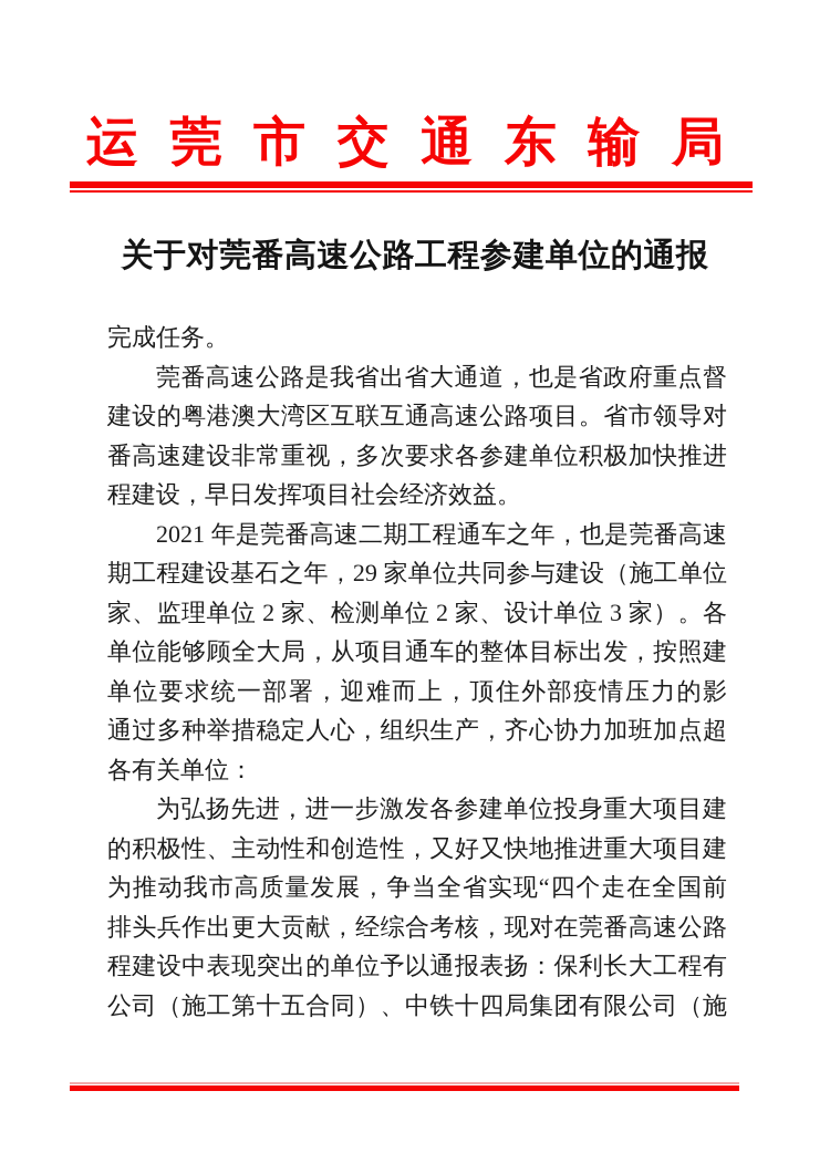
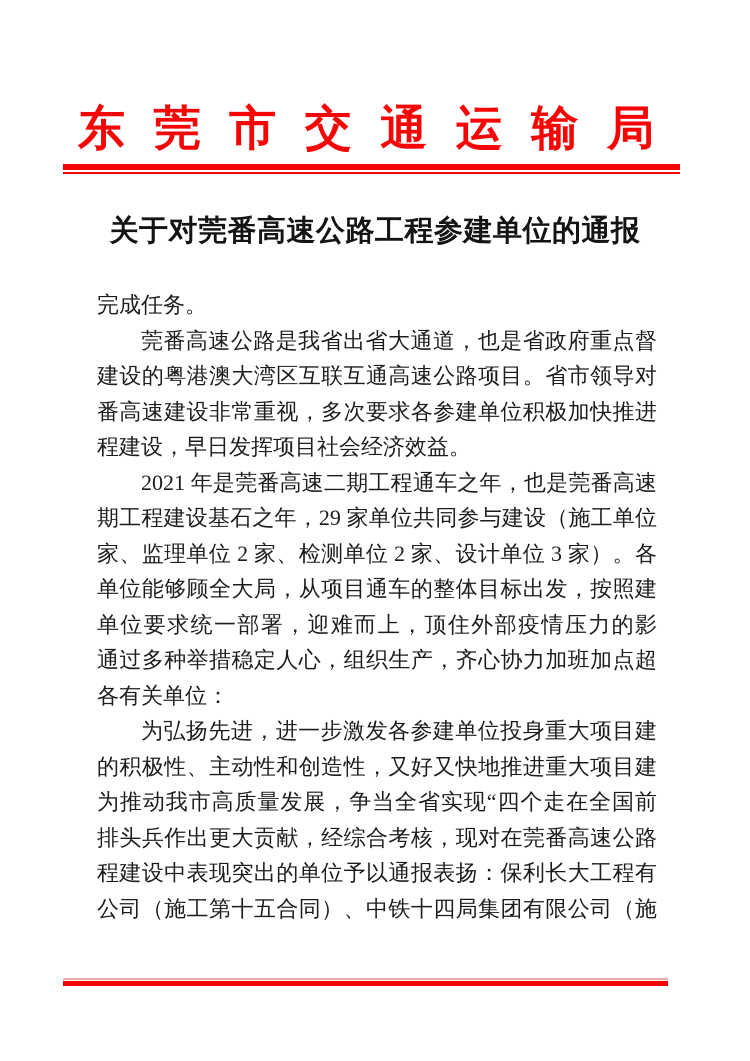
- 运
+ 东
  莞
  市
  交
  通
- 东
+ 运
  输
  局
  关于对莞番高速公路工程参建单位的通报
  完成任务。
  莞番高速公路是我省出省大通道，也是省政府重点督
  建设的粤港澳大湾区互联互通高速公路项目。省市领导对
  番高速建设非常重视，多次要求各参建单位积极加快推进
  程建设，早日发挥项目社会经济效益。
  2021 年是莞番高速二期工程通车之年，也是莞番高速
  期工程建设基石之年，29 家单位共同参与建设（施工单位
  家、监理单位 2 家、检测单位 2 家、设计单位 3 家）。各
  单位能够顾全大局，从项目通车的整体目标出发，按照建
  单位要求统一部署，迎难而上，顶住外部疫情压力的影
  通过多种举措稳定人心，组织生产，齐心协力加班加点超
  各有关单位：
  为弘扬先进，进一步激发各参建单位投身重大项目建
  的积极性、主动性和创造性，又好又快地推进重大项目建
  为推动我市高质量发展，争当全省实现“四个走在全国前
  排头兵作出更大贡献，经综合考核，现对在莞番高速公路
  程建设中表现突出的单位予以通报表扬：保利长大工程有
  公司（施工第十五合同）、中铁十四局集团有限公司（施
